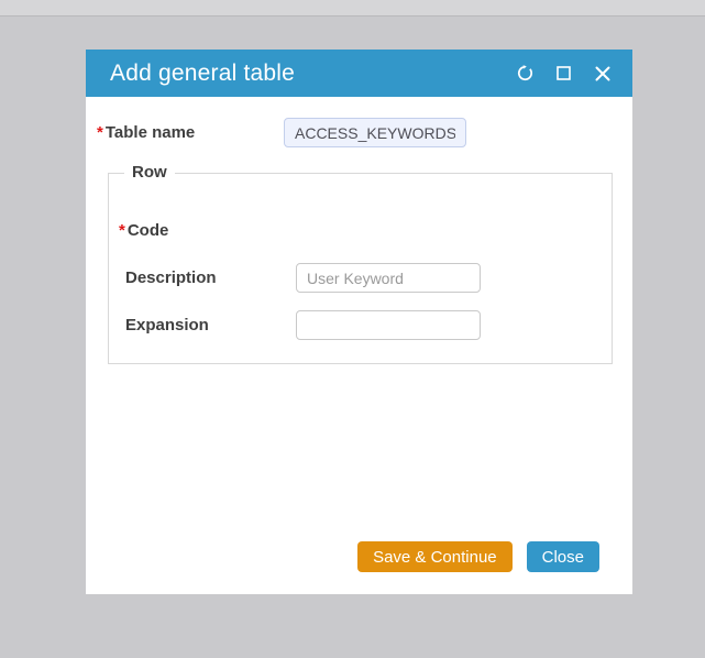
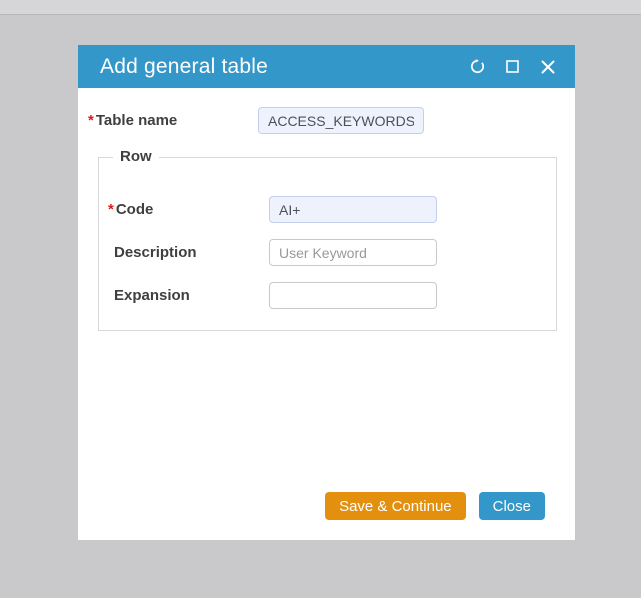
  Add general table
  *Table name
  ACCESS_KEYWORDS
  Row
  *Code
+ AI+
  Description
  User Keyword
  Expansion
  Save & Continue
  Close
